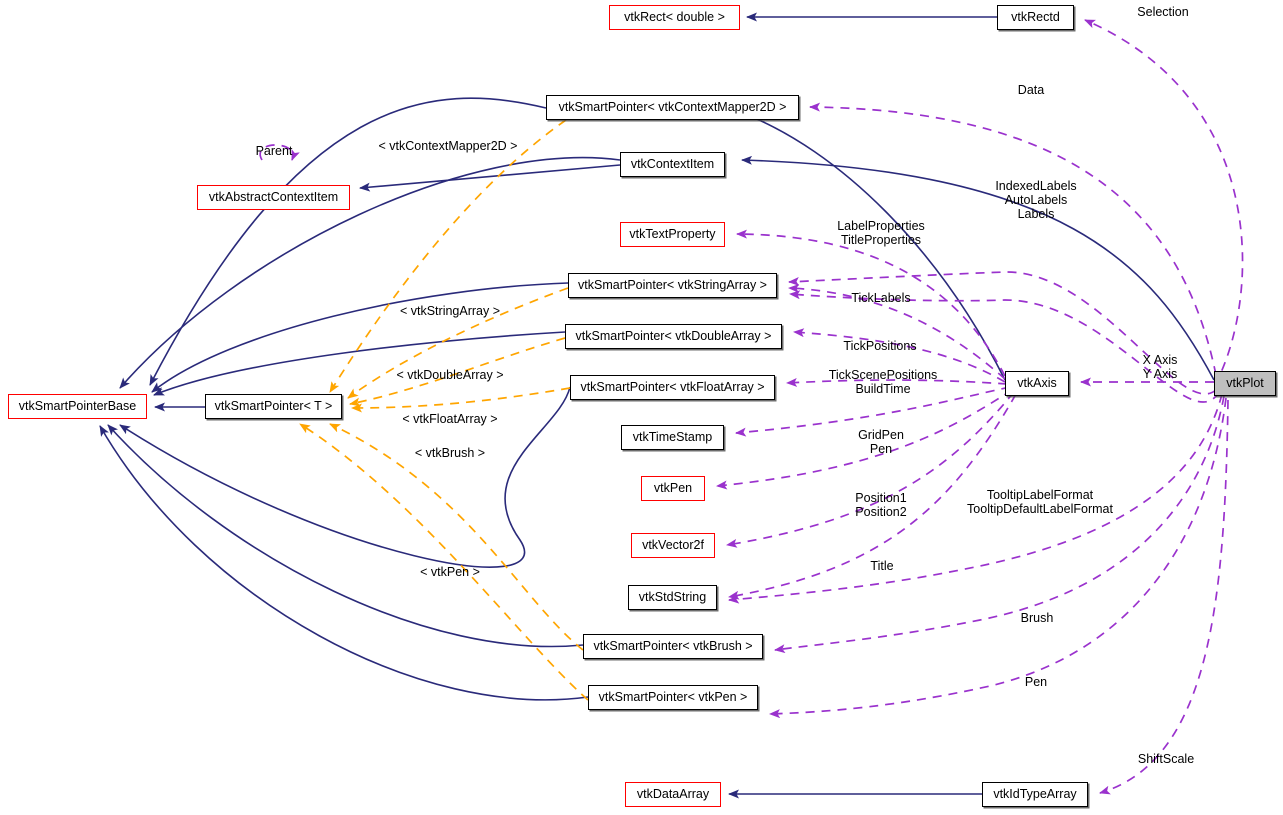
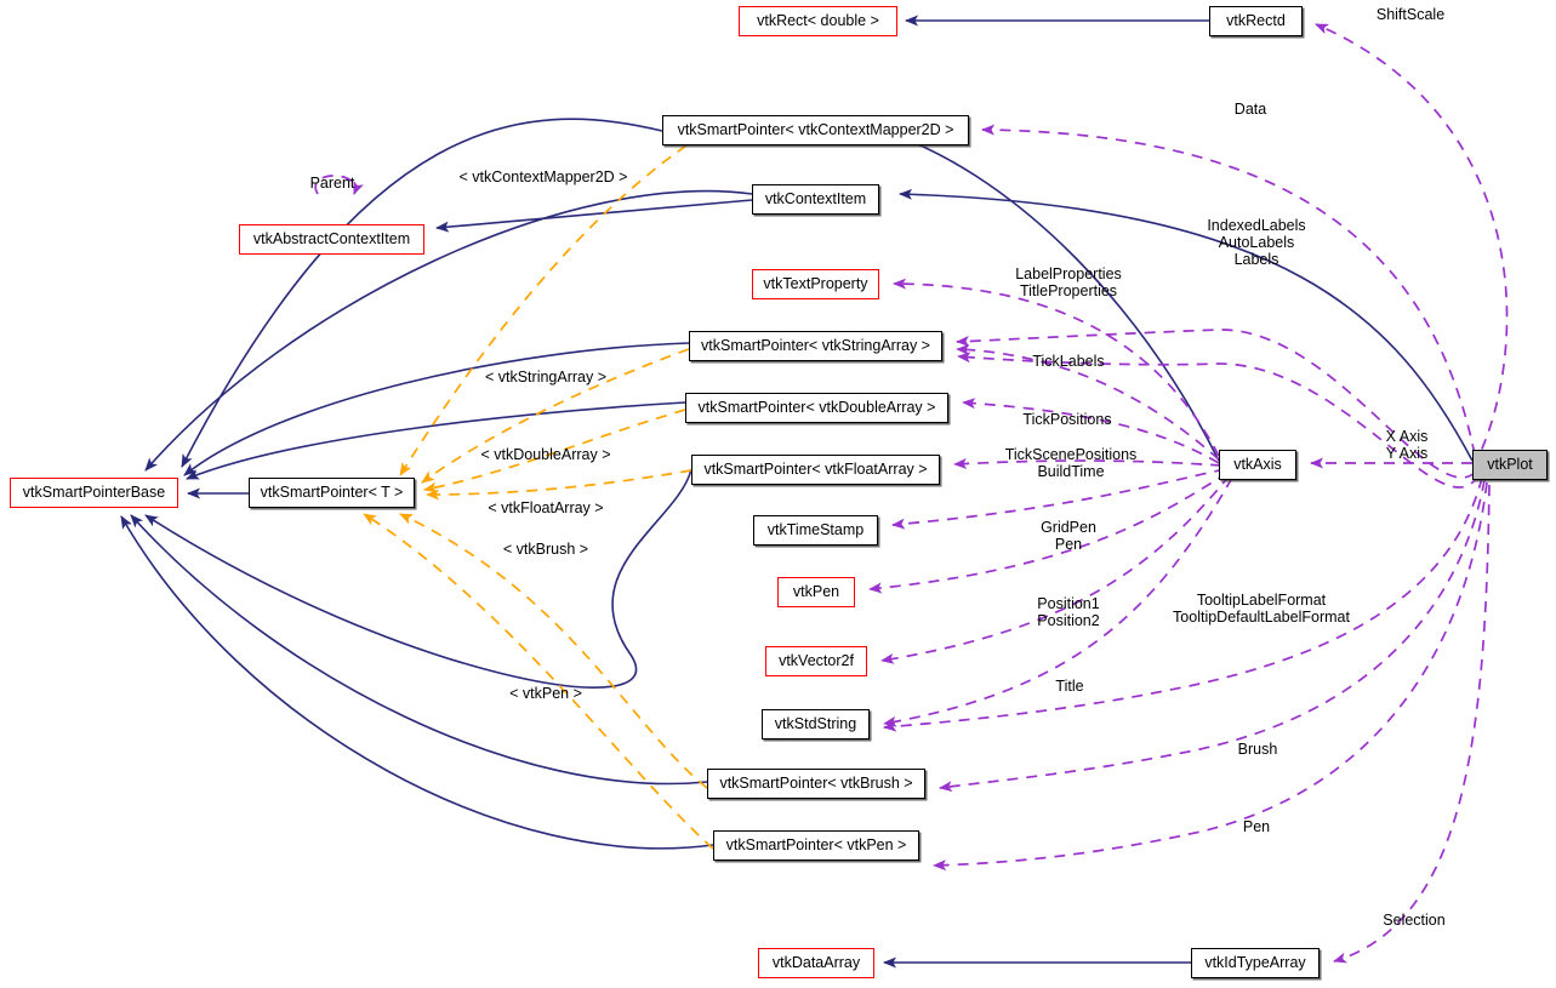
  vtkRect< double >
  vtkRectd
  vtkSmartPointer< vtkContextMapper2D >
  vtkContextItem
  vtkAbstractContextItem
  vtkTextProperty
  vtkSmartPointer< vtkStringArray >
  vtkSmartPointer< vtkDoubleArray >
  vtkSmartPointer< vtkFloatArray >
  vtkSmartPointerBase
  vtkSmartPointer< T >
  vtkAxis
  vtkPlot
  vtkTimeStamp
  vtkPen
  vtkVector2f
  vtkStdString
  vtkSmartPointer< vtkBrush >
  vtkSmartPointer< vtkPen >
  vtkDataArray
  vtkIdTypeArray
- Selection
+ ShiftScale
  Data
  Parent
  < vtkContextMapper2D >
  IndexedLabels
  AutoLabels
  Labels
  LabelProperties
  TitleProperties
  TickLabels
  < vtkStringArray >
  TickPositions
  < vtkDoubleArray >
  TickScenePositions
  BuildTime
  X Axis
  Y Axis
  < vtkFloatArray >
  < vtkBrush >
  GridPen
  Pen
  TooltipLabelFormat
  TooltipDefaultLabelFormat
  Position1
  Position2
  < vtkPen >
  Title
  Brush
  Pen
- ShiftScale
+ Selection
